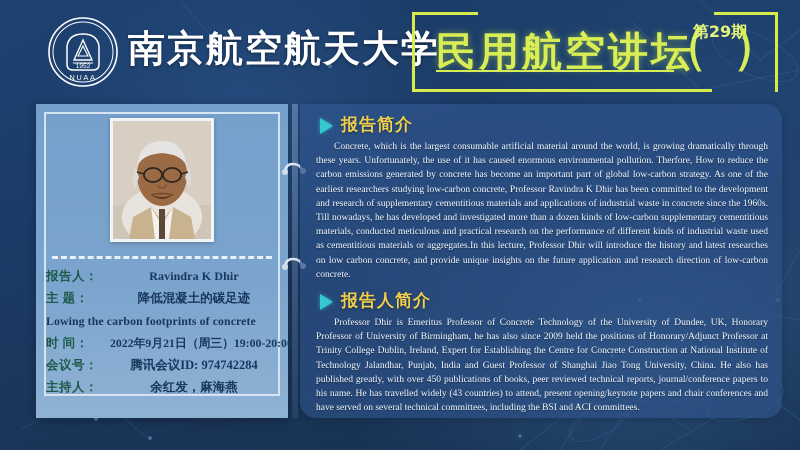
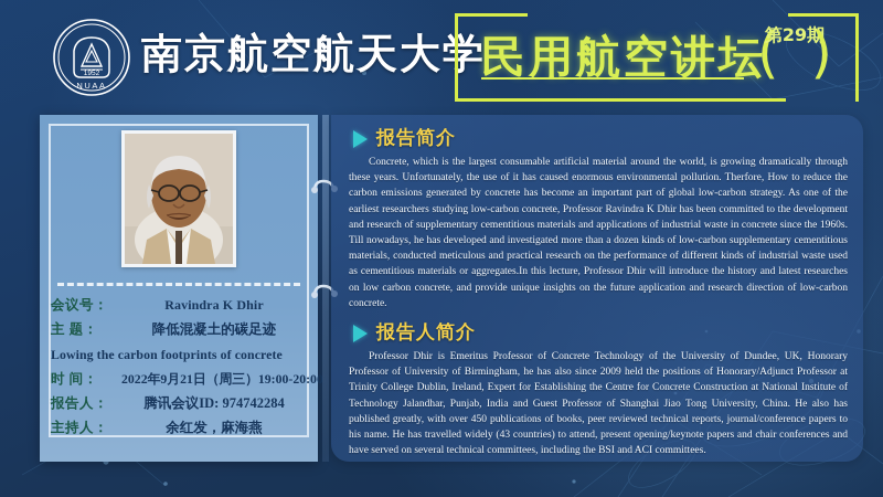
  NUAA
  南京航空航天大学
  民用航空讲坛
  (
  第29期
  )
- 报告人：
+ 会议号：
  Ravindra K Dhir
  主 题：
  降低混凝土的碳足迹
  Lowing the carbon footprints of concrete
  时 间：
  2022年9月21日（周三）19:00-20:00
- 会议号：
+ 报告人：
  腾讯会议ID: 974742284
  主持人：
  余红发，麻海燕
  报告简介
  Concrete, which is the largest consumable artificial material around the world, is growing dramatically through these years. Unfortunately, the use of it has caused enormous environmental pollution. Therfore, How to reduce the carbon emissions generated by concrete has become an important part of global low-carbon strategy. As one of the earliest researchers studying low-carbon concrete, Professor Ravindra K Dhir has been committed to the development and research of supplementary cementitious materials and applications of industrial waste in concrete since the 1960s. Till nowadays, he has developed and investigated more than a dozen kinds of low-carbon supplementary cementitious materials, conducted meticulous and practical research on the performance of different kinds of industrial waste used as cementitious materials or aggregates.In this lecture, Professor Dhir will introduce the history and latest researches on low carbon concrete, and provide unique insights on the future application and research direction of low-carbon concrete.
  报告人简介
  Professor Dhir is Emeritus Professor of Concrete Technology of the University of Dundee, UK, Honorary Professor of University of Birmingham, he has also since 2009 held the positions of Honorary/Adjunct Professor at Trinity College Dublin, Ireland, Expert for Establishing the Centre for Concrete Construction at National Institute of Technology Jalandhar, Punjab, India and Guest Professor of Shanghai Jiao Tong University, China. He also has published greatly, with over 450 publications of books, peer reviewed technical reports, journal/conference papers to his name. He has travelled widely (43 countries) to attend, present opening/keynote papers and chair conferences and have served on several technical committees, including the BSI and ACI committees.
